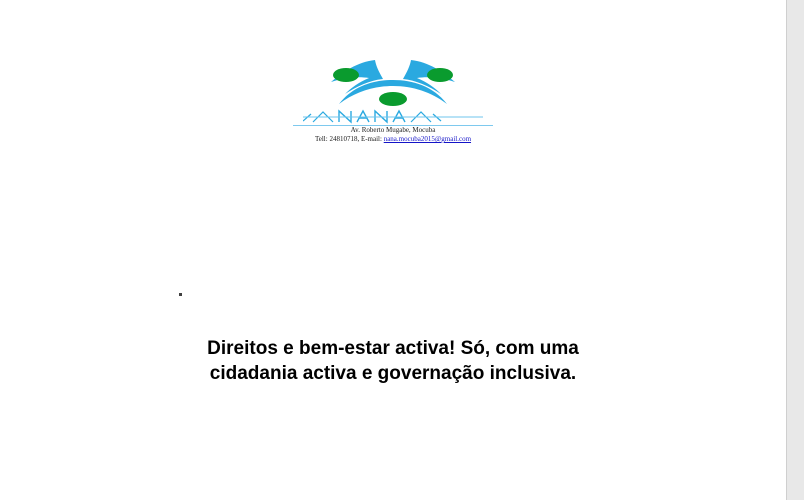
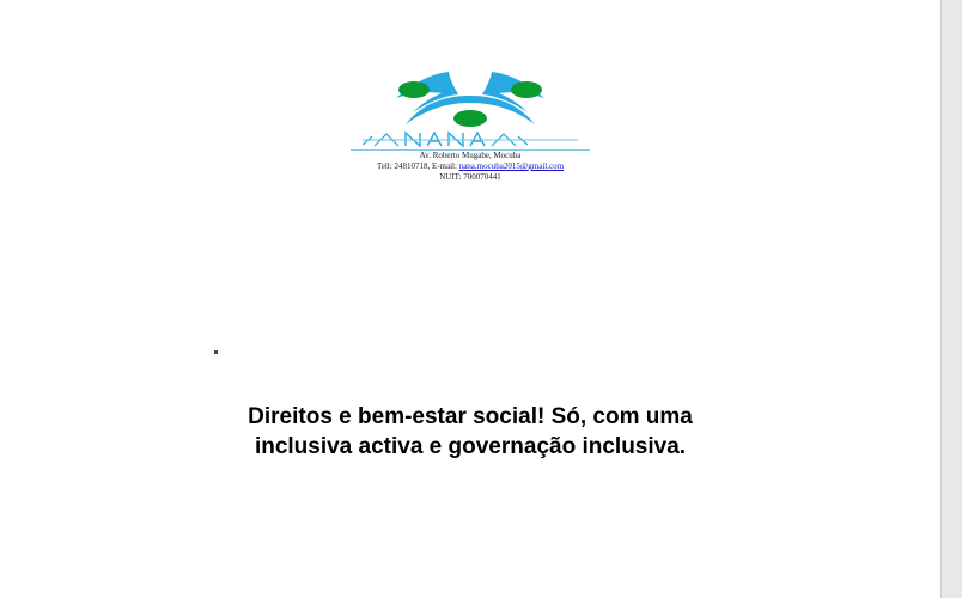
  Av. Roberto Mugabe, Mocuba
  Tell: 24810718, E-mail: nana.mocuba2015@gmail.com
+ NUIT: 700070441
- Direitos e bem-estar activa! Só, com uma
+ Direitos e bem-estar social! Só, com uma
- cidadania activa e governação inclusiva.
+ inclusiva activa e governação inclusiva.
